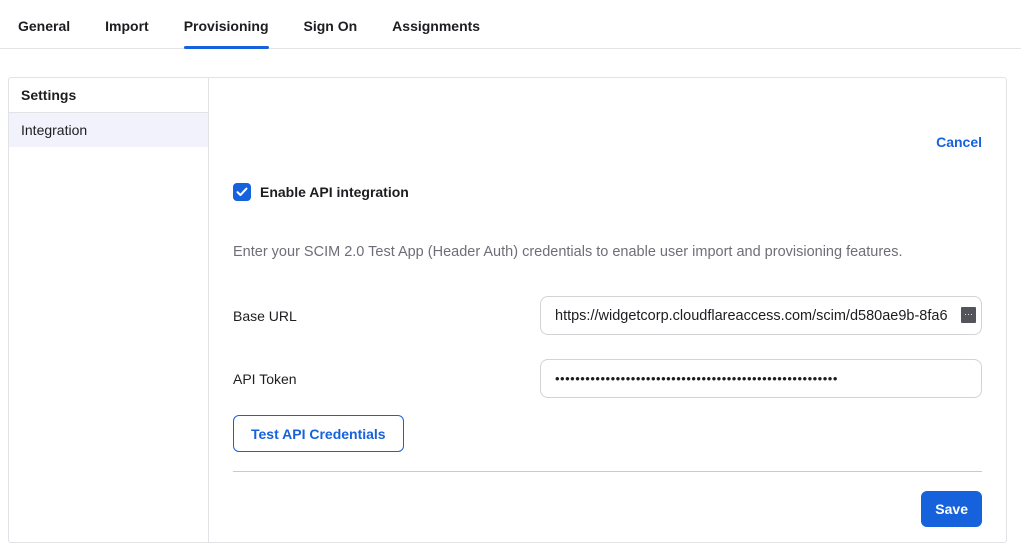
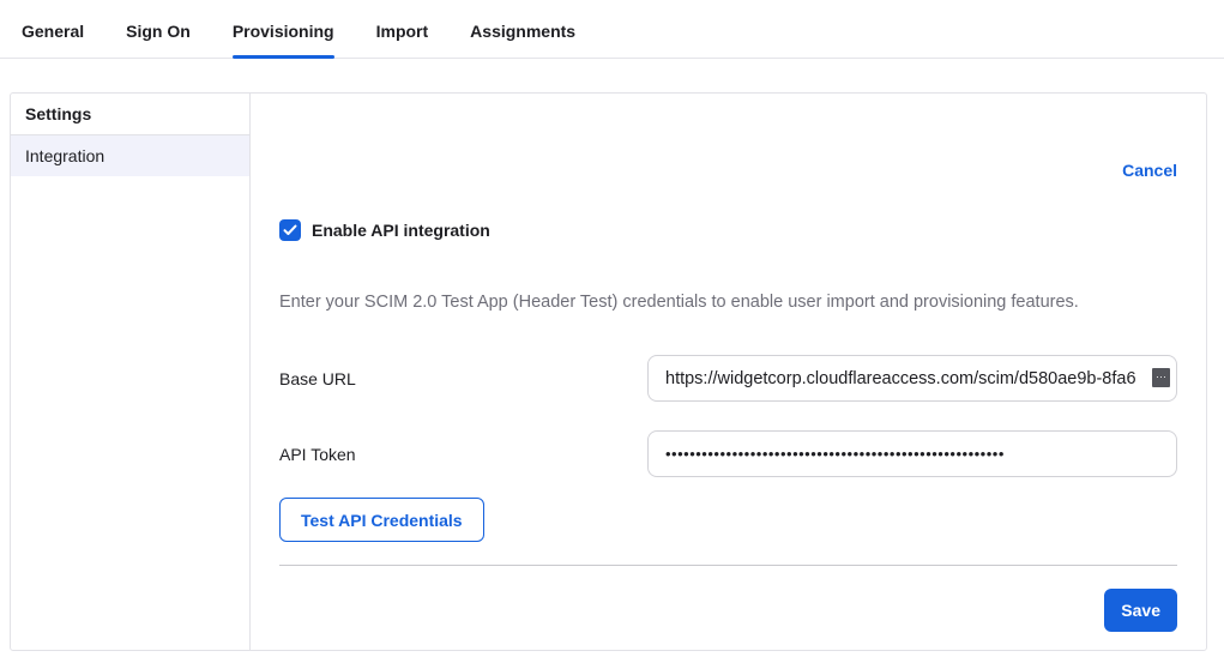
  General
- Import
+ Sign On
  Provisioning
- Sign On
+ Import
  Assignments
  Settings
  Integration
  Cancel
  Enable API integration
- Enter your SCIM 2.0 Test App (Header Auth) credentials to enable user import and provisioning features.
+ Enter your SCIM 2.0 Test App (Header Test) credentials to enable user import and provisioning features.
  Base URL
  https://widgetcorp.cloudflareaccess.com/scim/d580ae9b-8fa6
  ⋯
  API Token
  ••••••••••••••••••••••••••••••••••••••••••••••••••••••••
  Test API Credentials
  Save
